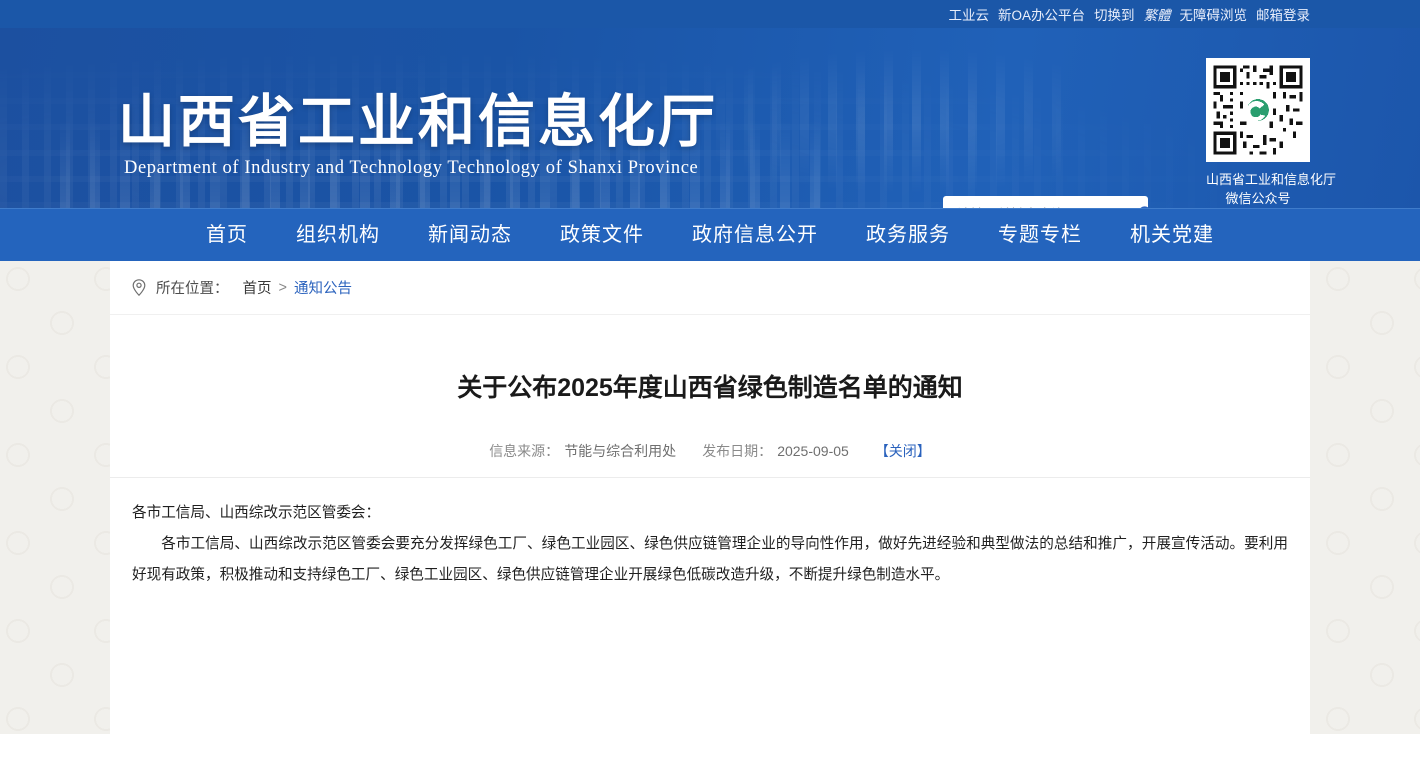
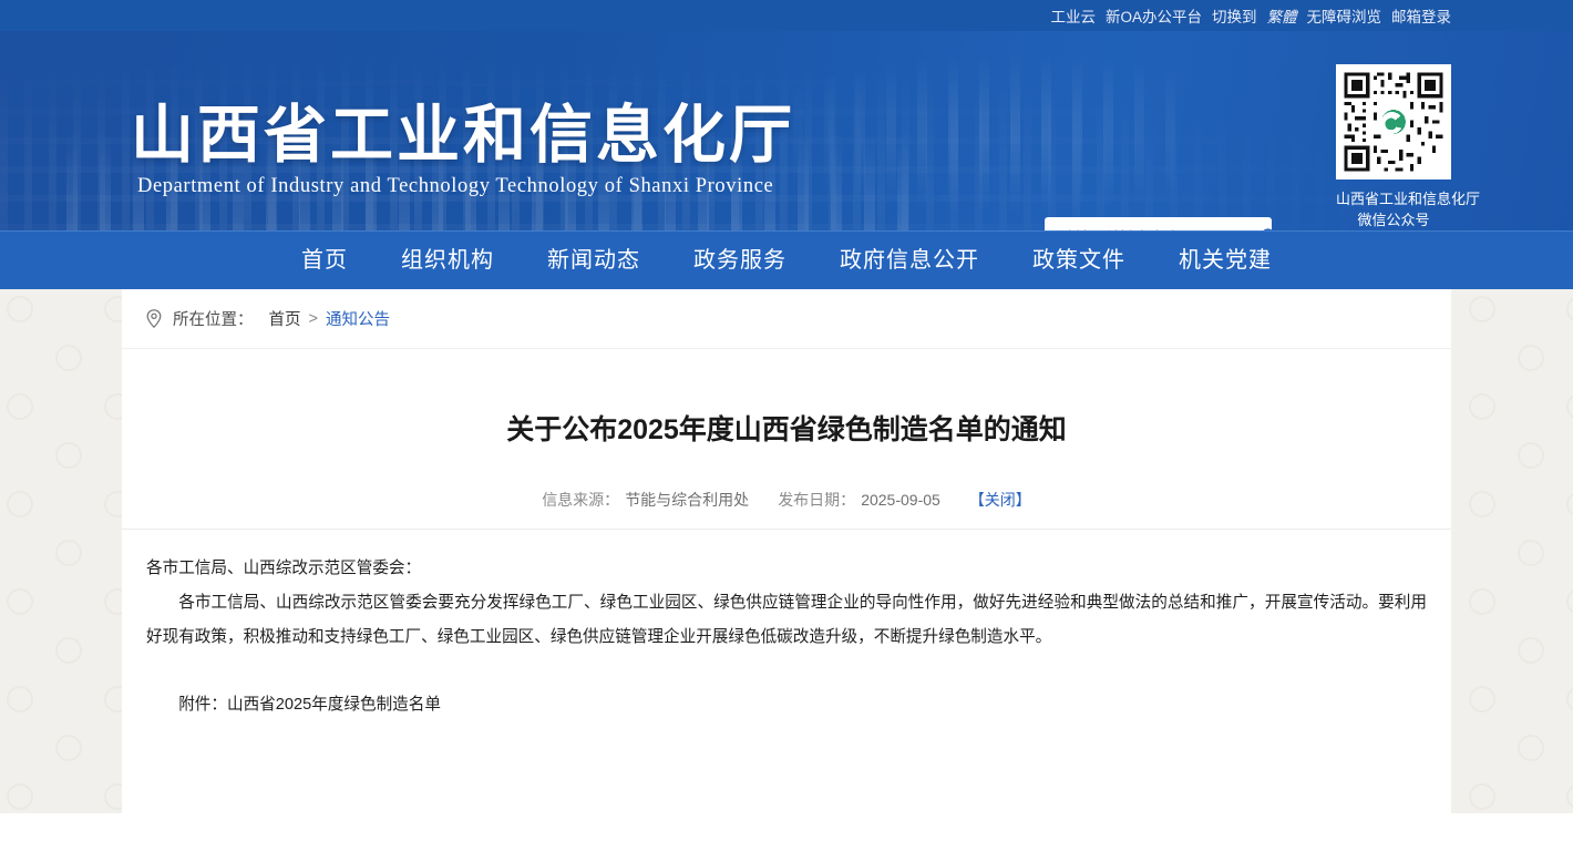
  工业云
  新OA办公平台
  切换到
  繁體
  无障碍浏览
  邮箱登录
  山西省工业和信息化厅
  Department of Industry and Technology Technology of Shanxi Province
  山西省工业和信息化厅
  微信公众号
  首页
  组织机构
  新闻动态
- 政策文件
+ 政务服务
  政府信息公开
- 政务服务
+ 政策文件
- 专题专栏
  机关党建
  所在位置：
  首页
  >
  通知公告
  关于公布2025年度山西省绿色制造名单的通知
  信息来源： 节能与综合利用处
  发布日期： 2025-09-05
  【关闭】
  各市工信局、山西综改示范区管委会：
  各市工信局、山西综改示范区管委会要充分发挥绿色工厂、绿色工业园区、绿色供应链管理企业的导向性作用，做好先进经验和典型做法的总结和推广，开展宣传活动。要利用好现有政策，积极推动和支持绿色工厂、绿色工业园区、绿色供应链管理企业开展绿色低碳改造升级，不断提升绿色制造水平。
+ 附件：山西省2025年度绿色制造名单
